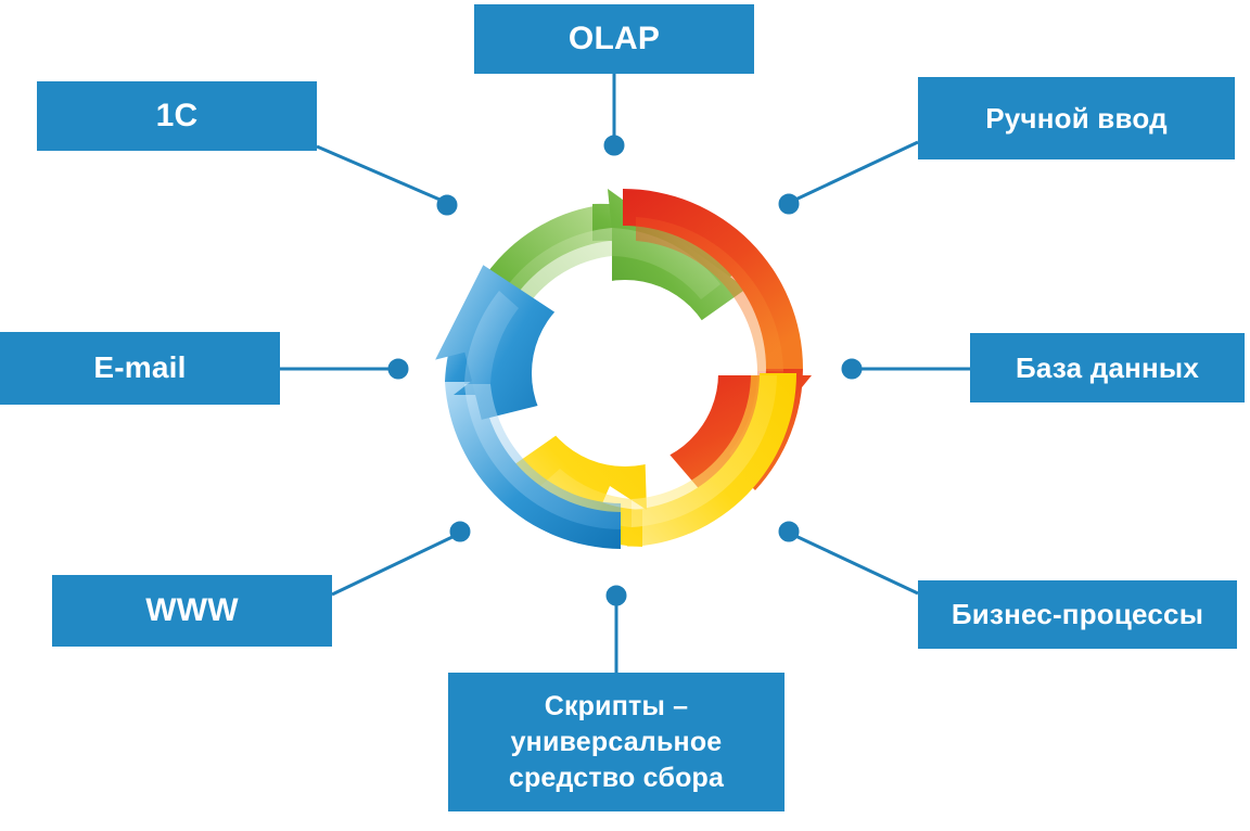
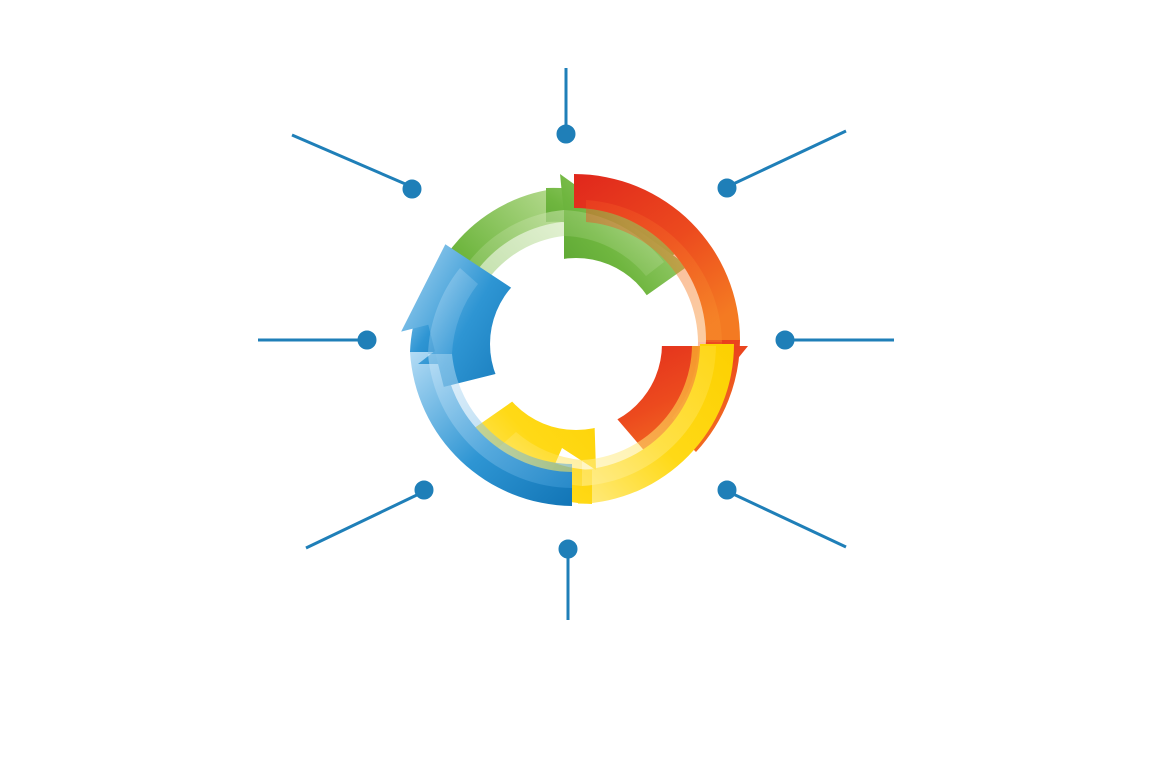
- OLAP
- Ручной ввод
- База данных
- Бизнес-процессы
- Скрипты –
- универсальное
- средство сбора
- WWW
- E-mail
- 1C
